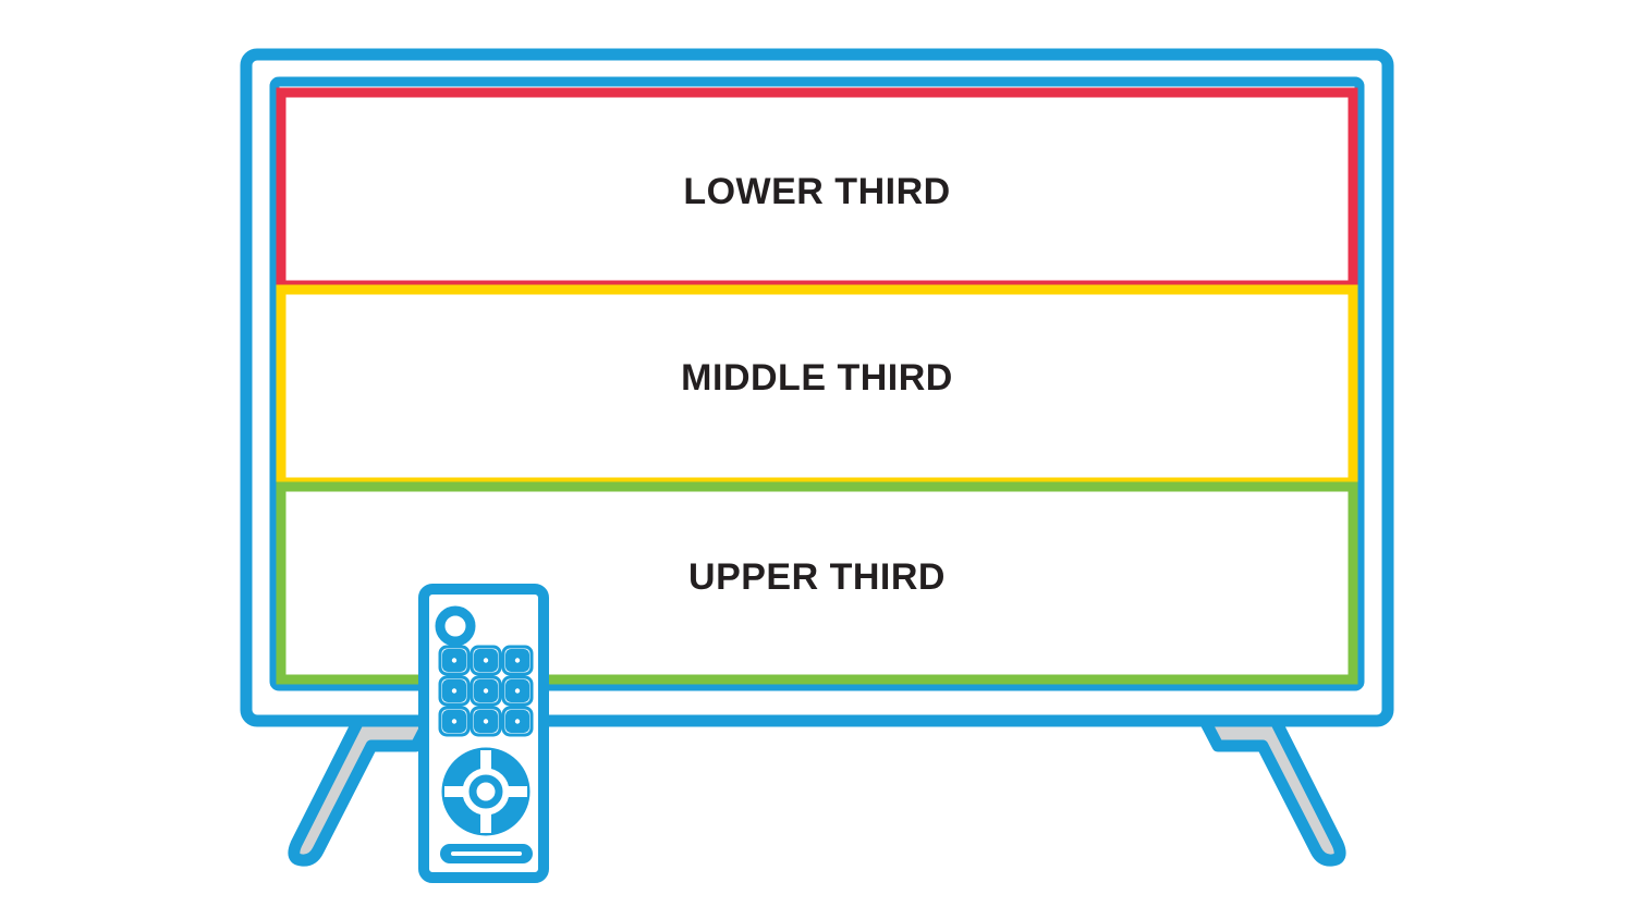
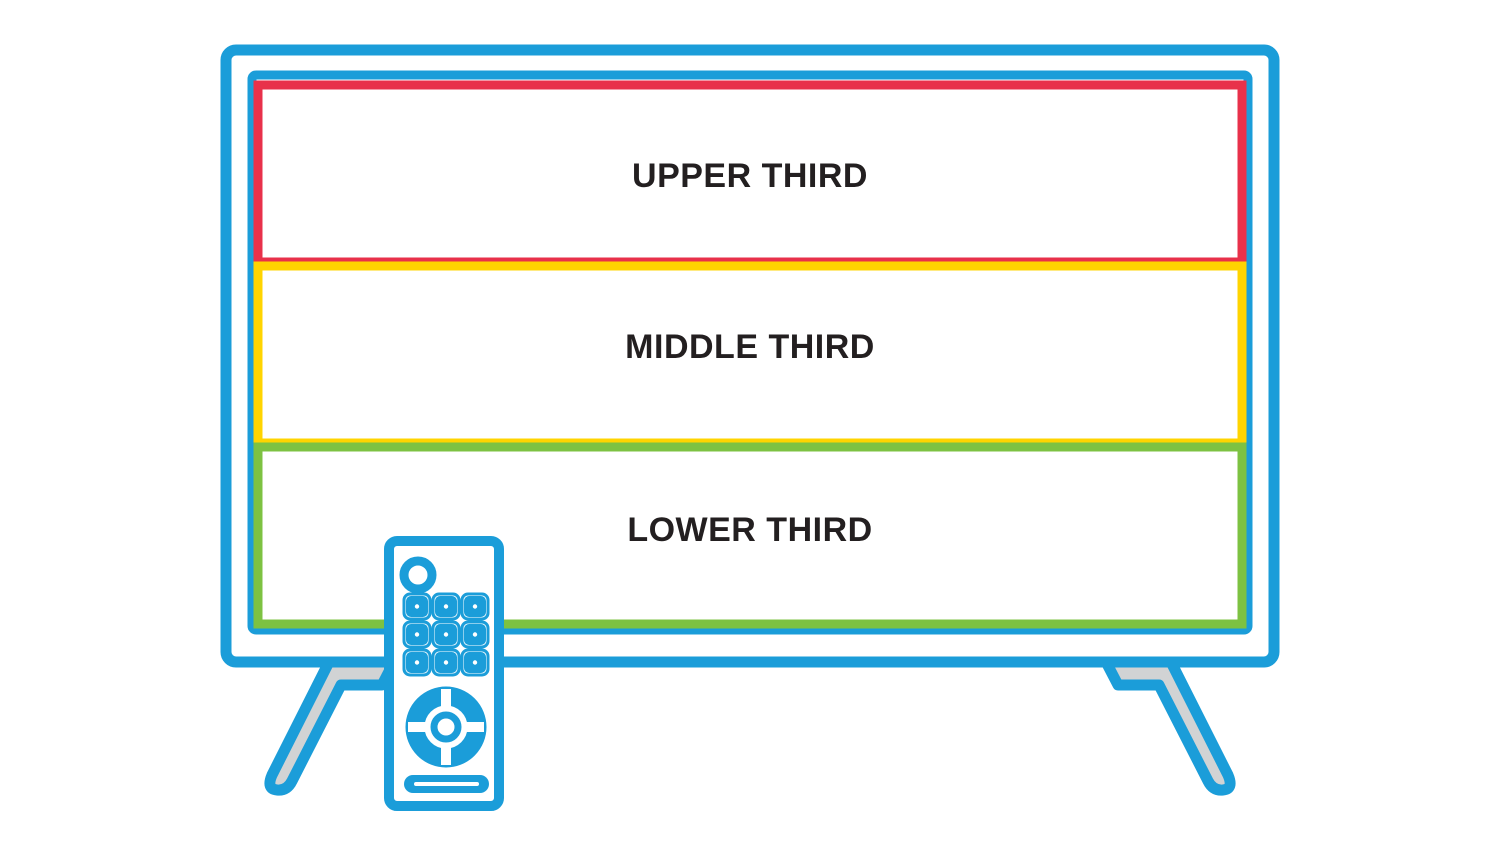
- LOWER THIRD
+ UPPER THIRD
  MIDDLE THIRD
- UPPER THIRD
+ LOWER THIRD
